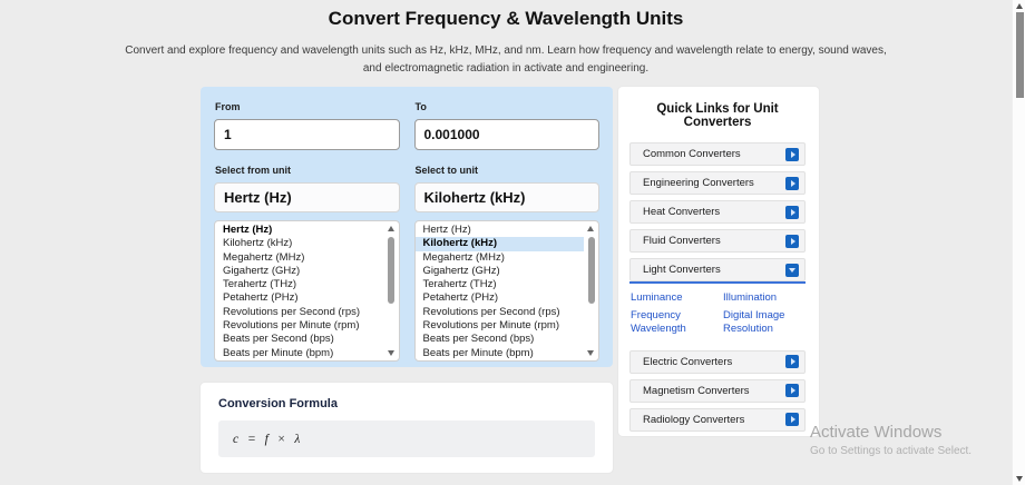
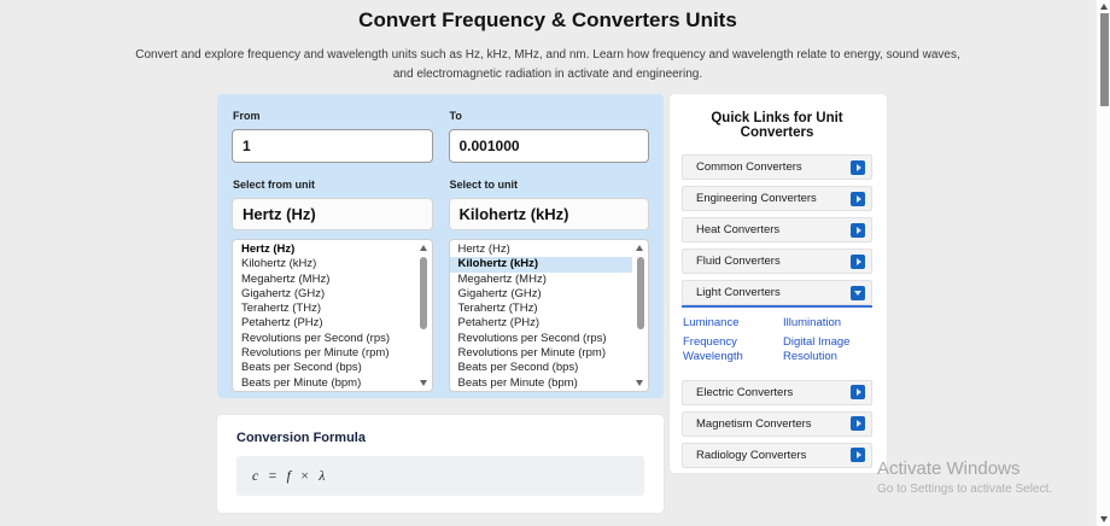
- Convert Frequency & Wavelength Units
+ Convert Frequency & Converters Units
  Convert and explore frequency and wavelength units such as Hz, kHz, MHz, and nm. Learn how frequency and wavelength relate to energy, sound waves,
  and electromagnetic radiation in activate and engineering.
  From
  1
  Select from unit
  Hertz (Hz)
  Hertz (Hz)
  Kilohertz (kHz)
  Megahertz (MHz)
  Gigahertz (GHz)
  Terahertz (THz)
  Petahertz (PHz)
  Revolutions per Second (rps)
  Revolutions per Minute (rpm)
  Beats per Second (bps)
  Beats per Minute (bpm)
  To
  0.001000
  Select to unit
  Kilohertz (kHz)
  Hertz (Hz)
  Kilohertz (kHz)
  Megahertz (MHz)
  Gigahertz (GHz)
  Terahertz (THz)
  Petahertz (PHz)
  Revolutions per Second (rps)
  Revolutions per Minute (rpm)
  Beats per Second (bps)
  Beats per Minute (bpm)
  Conversion Formula
  c = f × λ
  Quick Links for Unit Converters
  Common Converters
  Engineering Converters
  Heat Converters
  Fluid Converters
  Light Converters
  Luminance
  Illumination
  Frequency Wavelength
  Digital Image Resolution
  Electric Converters
  Magnetism Converters
  Radiology Converters
  Activate Windows
  Go to Settings to activate Select.
